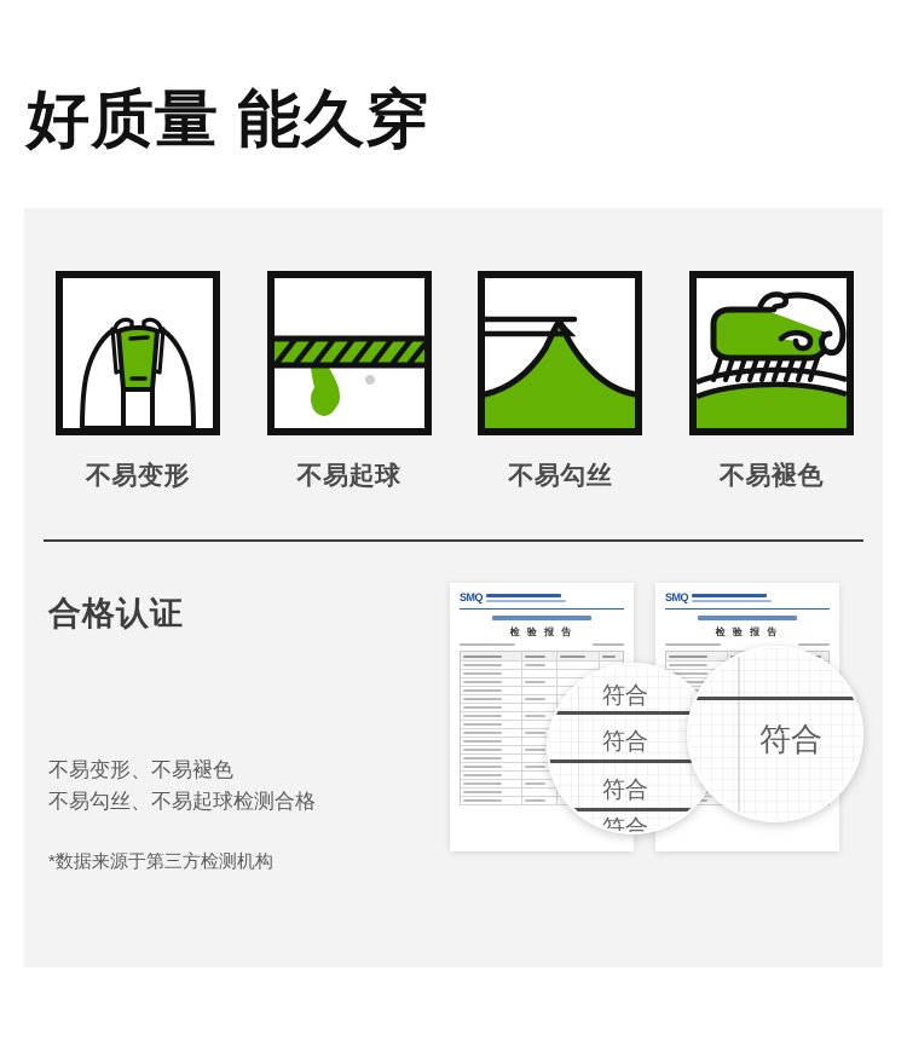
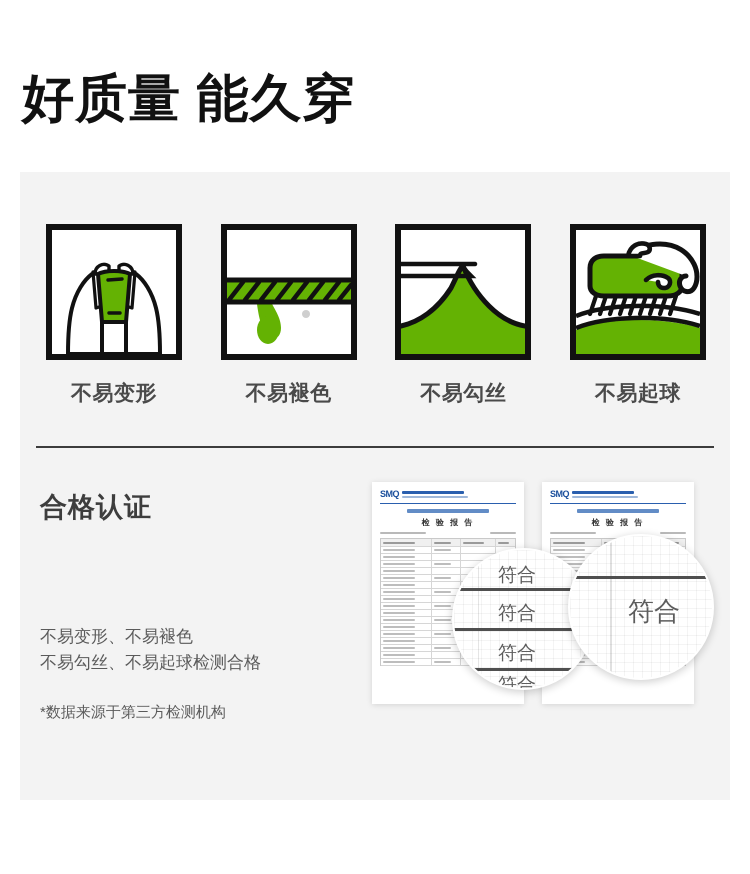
  好质量 能久穿
  不易变形
- 不易起球
+ 不易褪色
  不易勾丝
- 不易褪色
+ 不易起球
  合格认证
  不易变形、不易褪色
  不易勾丝、不易起球检测合格
  *数据来源于第三方检测机构
  SMQ
  检 验 报 告
  SMQ
  检 验 报 告
  符合
  符合
  符合
  符合
  符合
